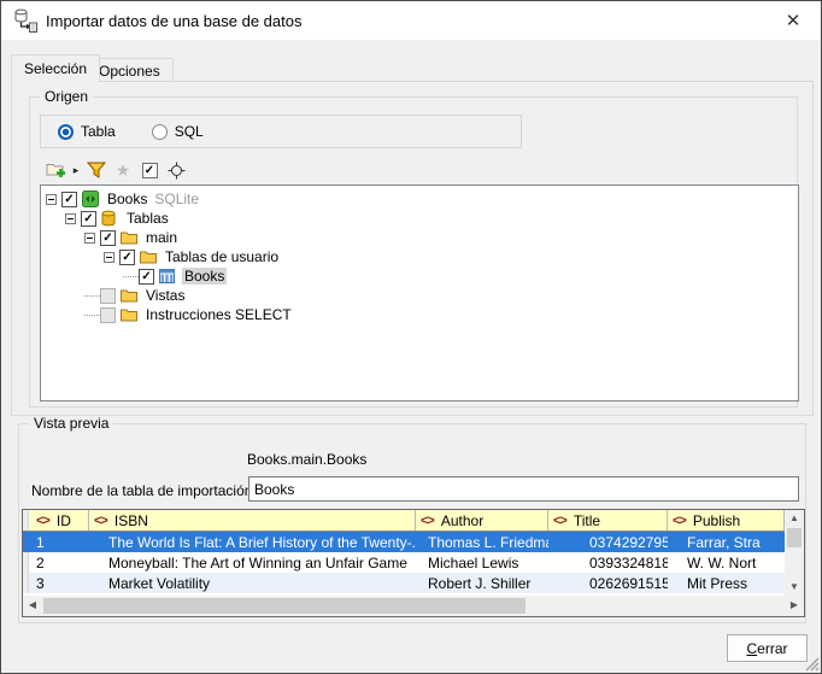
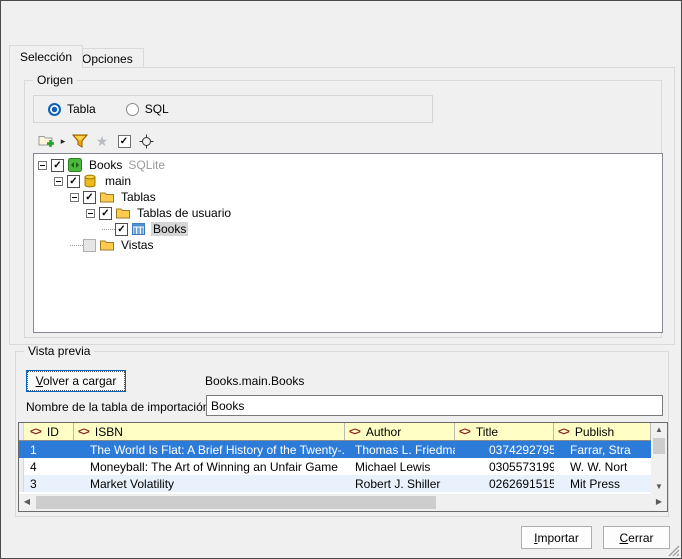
- Importar datos de una base de datos
- ✕
  Selección
  Opciones
  Origen
  Tabla
  SQL
  ▸
  ★
  ✓
  ✓
  Books
  SQLite
  ✓
- Tablas
+ main
  ✓
- main
+ Tablas
  ✓
  Tablas de usuario
  ✓
  Books
  Vistas
- Instrucciones SELECT
  Vista previa
+ Volver a cargar
  Books.main.Books
  Nombre de la tabla de importació
  Books
  <>
  ID
  <>
  ISBN
  <>
  Author
  <>
  Title
  <>
  Publish
  1
  The World Is Flat: A Brief History of the Twenty-.
  Thomas L. Friedm
  0374292795
  Farrar, Stra
- 2
+ 4
  Moneyball: The Art of Winning an Unfair Game
  Michael Lewis
- 0393324818
+ 0305573199
  W. W. Nort
  3
  Market Volatility
  Robert J. Shiller
  0262691515
  Mit Press
  ▲
  ▼
  ◀
  ▶
+ Importar
  Cerrar
